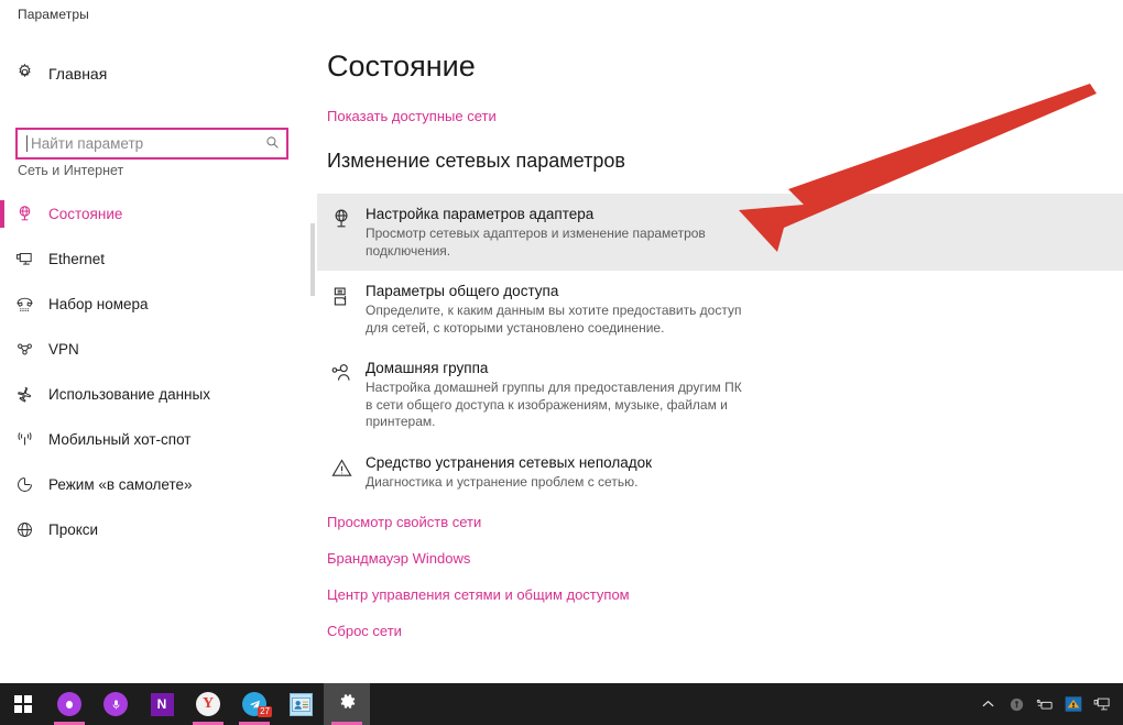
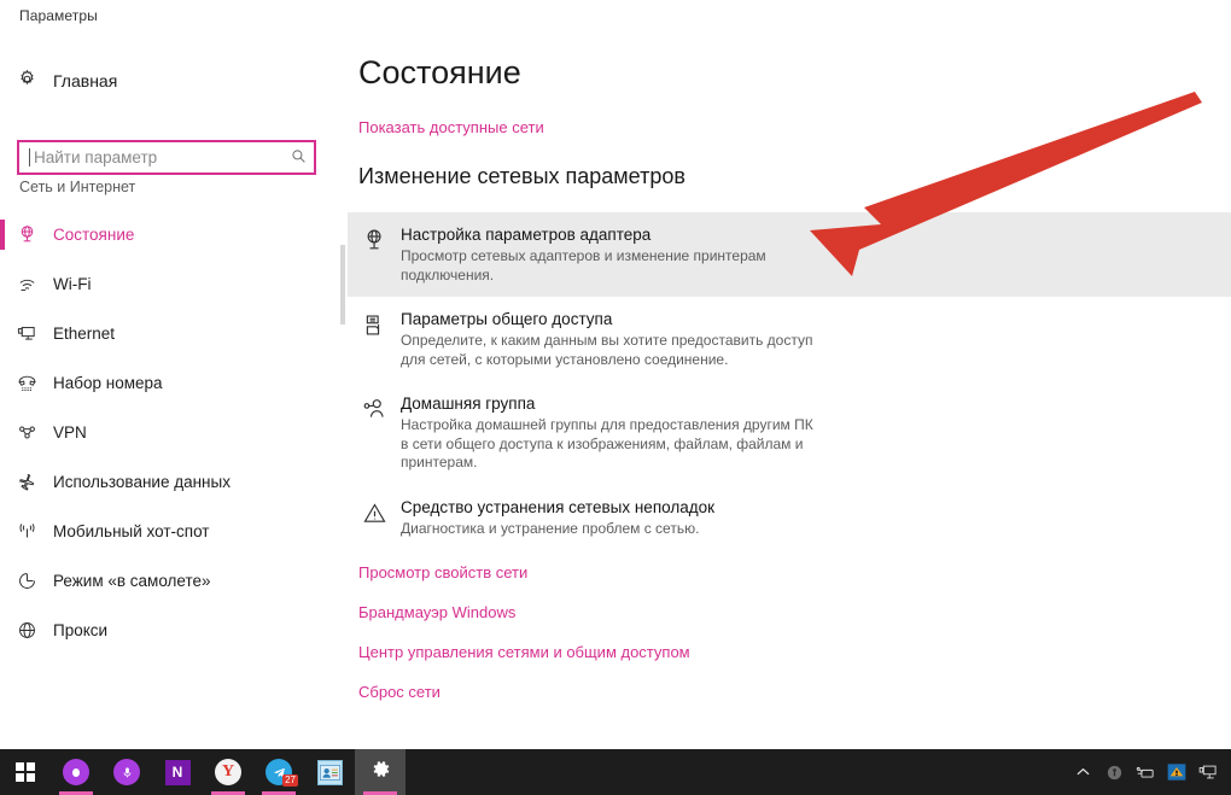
  Параметры
  Главная
  Найти параметр
  Сеть и Интернет
  Состояние
+ Wi-Fi
  Ethernet
  Набор номера
  VPN
  Использование данных
  Мобильный хот-спот
  Режим «в самолете»
  Прокси
  Состояние
  Показать доступные сети
  Изменение сетевых параметров
  Настройка параметров адаптера
- Просмотр сетевых адаптеров и изменение параметров подключения.
+ Просмотр сетевых адаптеров и изменение принтерам подключения.
  Параметры общего доступа
  Определите, к каким данным вы хотите предоставить доступ для сетей, с которыми установлено соединение.
  Домашняя группа
- Настройка домашней группы для предоставления другим ПК в сети общего доступа к изображениям, музыке, файлам и принтерам.
+ Настройка домашней группы для предоставления другим ПК в сети общего доступа к изображениям, файлам, файлам и принтерам.
  Средство устранения сетевых неполадок
  Диагностика и устранение проблем с сетью.
  Просмотр свойств сети
  Брандмауэр Windows
  Центр управления сетями и общим доступом
  Сброс сети
  N
  Y
  27
